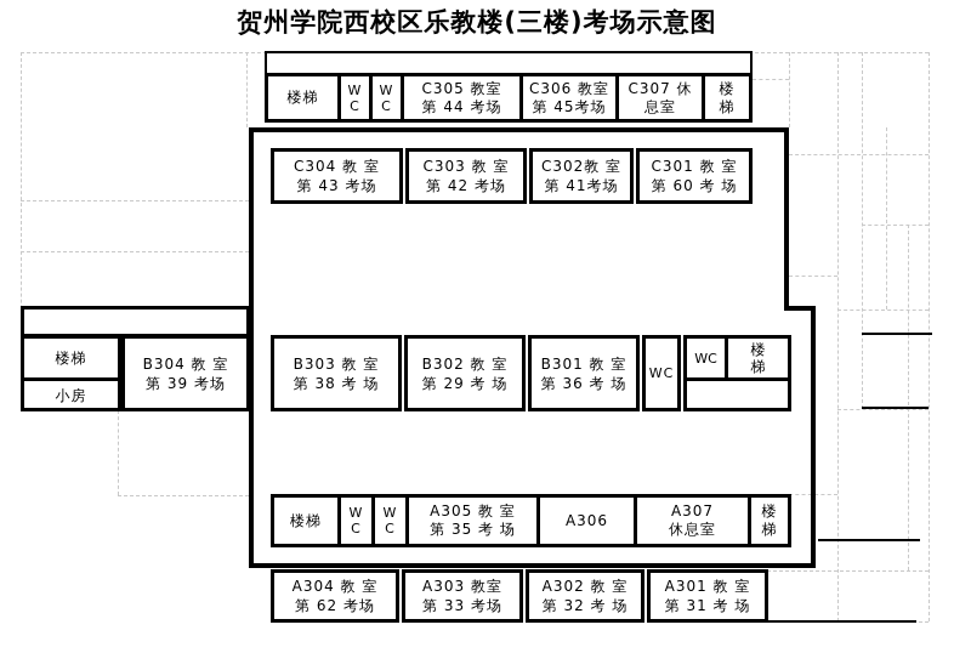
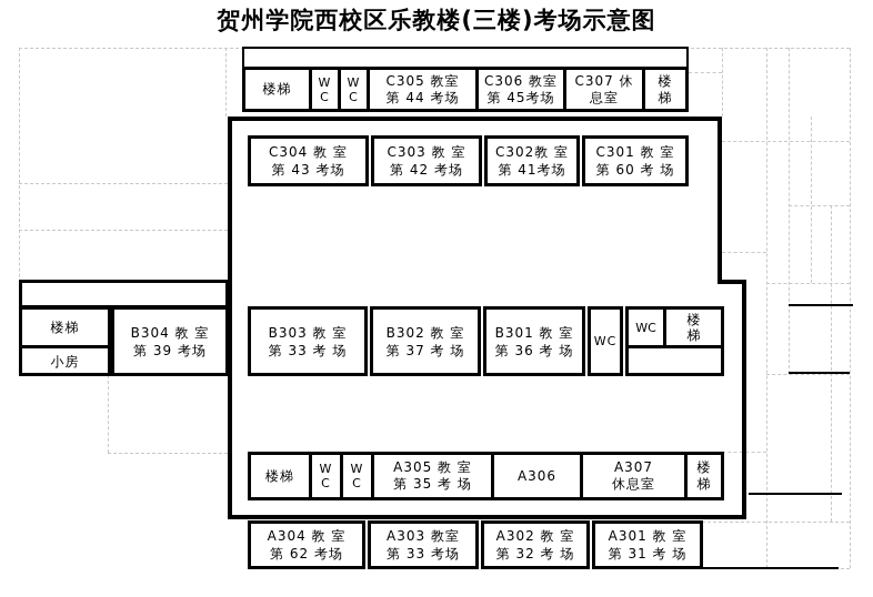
  贺州学院西校区乐教楼(三楼)考场示意图
  楼梯
  W
  C
  W
  C
  C305 教室
  第 44 考场
  C306 教室
  第 45考场
  C307 休
  息室
  楼
  梯
  C304 教 室
  第 43 考场
  C303 教 室
  第 42 考场
  C302教 室
  第 41考场
  C301 教 室
  第 60 考 场
  楼梯
  小房
  B304 教 室
  第 39 考场
  B303 教 室
- 第 38 考 场
+ 第 33 考 场
  B302 教 室
- 第 29 考 场
+ 第 37 考 场
  B301 教 室
  第 36 考 场
  WC
  WC
  楼
  梯
  楼梯
  W
  C
  W
  C
  A305 教 室
  第 35 考 场
  A306
  A307
  休息室
  楼
  梯
  A304 教 室
  第 62 考场
  A303 教室
  第 33 考场
  A302 教 室
  第 32 考 场
  A301 教 室
  第 31 考 场
